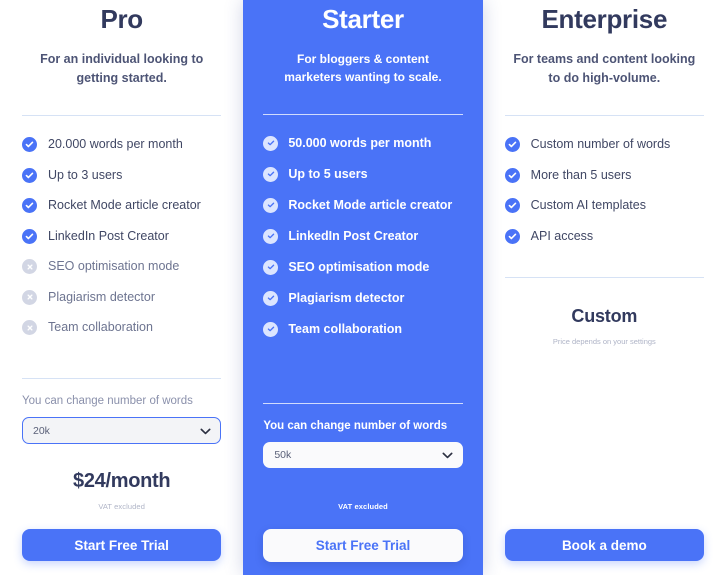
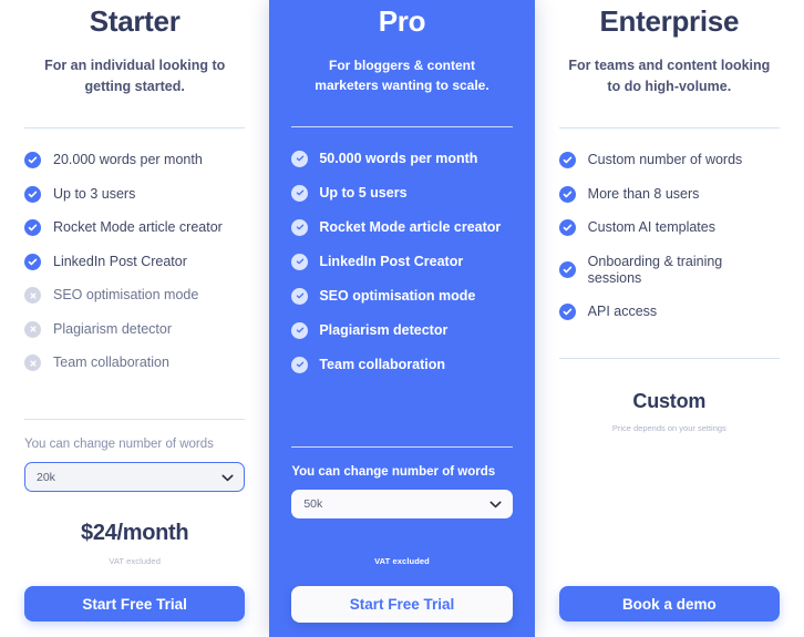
- Pro
+ Starter
  For an individual looking to getting started.
  20.000 words per month
  Up to 3 users
  Rocket Mode article creator
  LinkedIn Post Creator
  SEO optimisation mode
  Plagiarism detector
  Team collaboration
  You can change number of words
  20k
  $24/month
  VAT excluded
  Start Free Trial
- Starter
+ Pro
  For bloggers & content marketers wanting to scale.
  50.000 words per month
  Up to 5 users
  Rocket Mode article creator
  LinkedIn Post Creator
  SEO optimisation mode
  Plagiarism detector
  Team collaboration
  You can change number of words
  50k
  VAT excluded
  Start Free Trial
  Enterprise
  For teams and content looking to do high-volume.
  Custom number of words
- More than 5 users
+ More than 8 users
  Custom AI templates
+ Onboarding & training sessions
  API access
  Custom
  Price depends on your settings
  Book a demo
